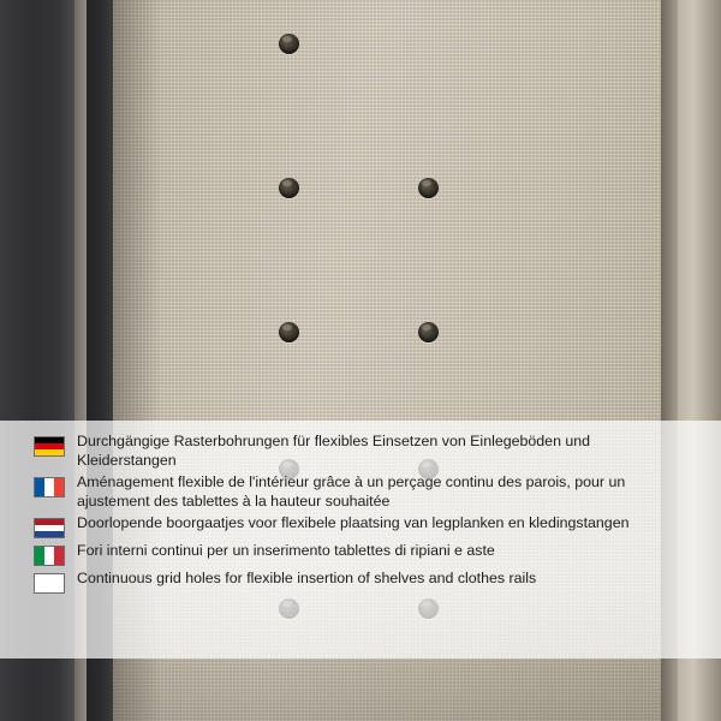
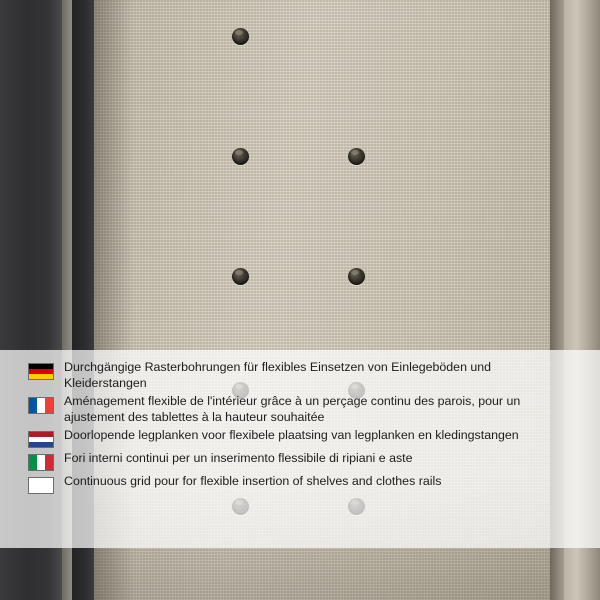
  Durchgängige Rasterbohrungen für flexibles Einsetzen von Einlegeböden und Kleiderstangen
  Aménagement flexible de l'intérieur grâce à un perçage continu des parois, pour un ajustement des tablettes à la hauteur souhaitée
- Doorlopende boorgaatjes voor flexibele plaatsing van legplanken en kledingstangen
+ Doorlopende legplanken voor flexibele plaatsing van legplanken en kledingstangen
- Fori interni continui per un inserimento tablettes di ripiani e aste
+ Fori interni continui per un inserimento flessibile di ripiani e aste
- Continuous grid holes for flexible insertion of shelves and clothes rails
+ Continuous grid pour for flexible insertion of shelves and clothes rails
